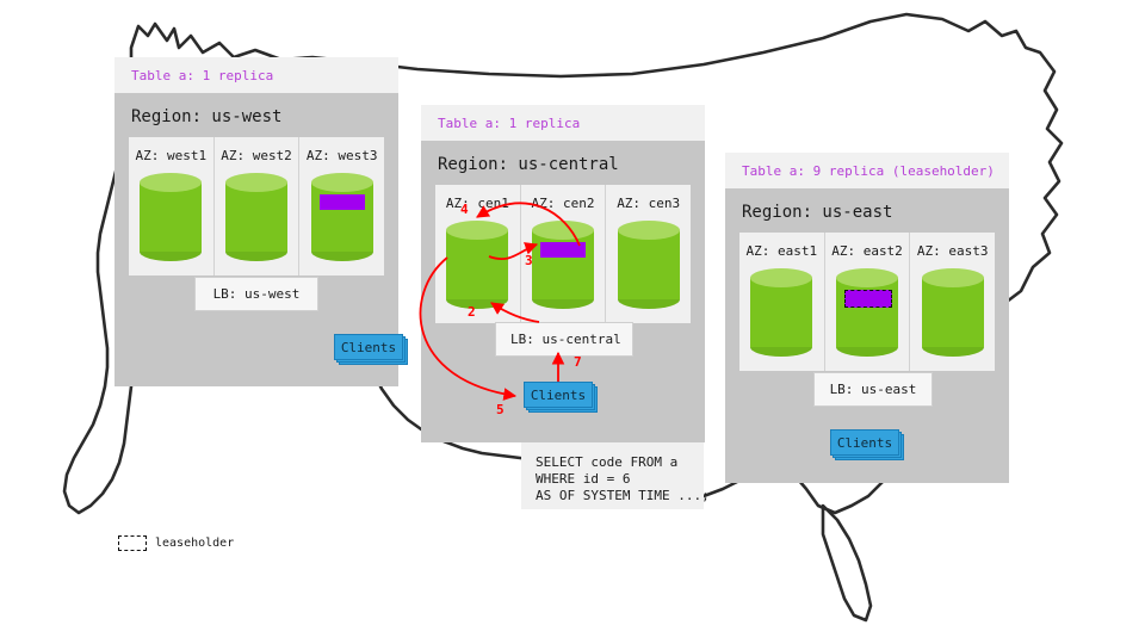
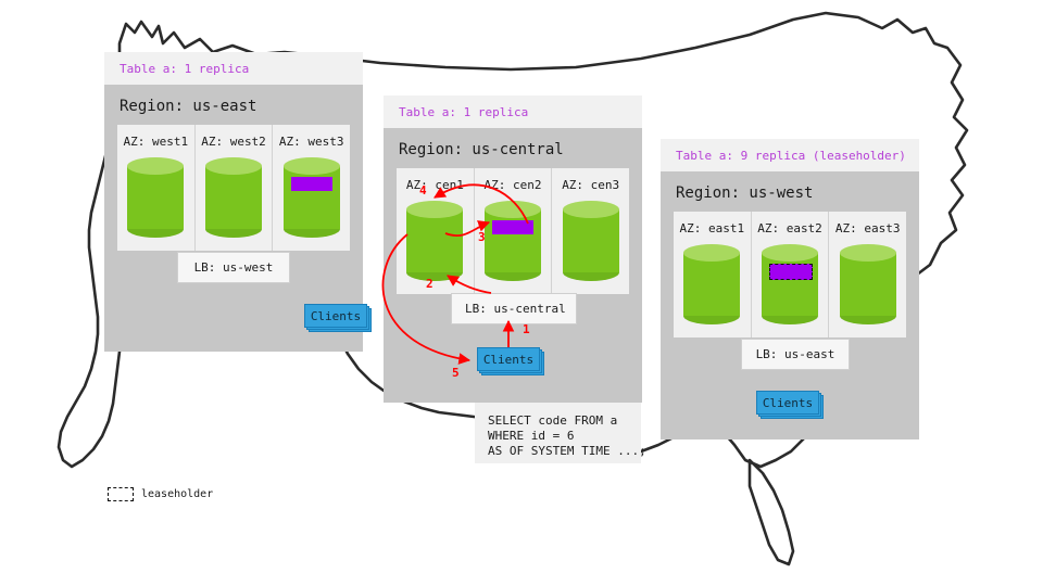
  Table a: 1 replica
- Region: us-west
+ Region: us-east
  AZ: west1
  AZ: west2
  AZ: west3
  LB: us-west
  Clients
  Table a: 1 replica
  Region: us-central
  AZ: cen1
  AZ: cen2
  AZ: cen3
  LB: us-central
  Clients
  Table a: 9 replica (leaseholder)
- Region: us-east
+ Region: us-west
  AZ: east1
  AZ: east2
  AZ: east3
  LB: us-east
  Clients
  SELECT code FROM a
  WHERE id = 6
  AS OF SYSTEM TIME ...;
  leaseholder
- 7
+ 1
  2
  3
  4
  5
